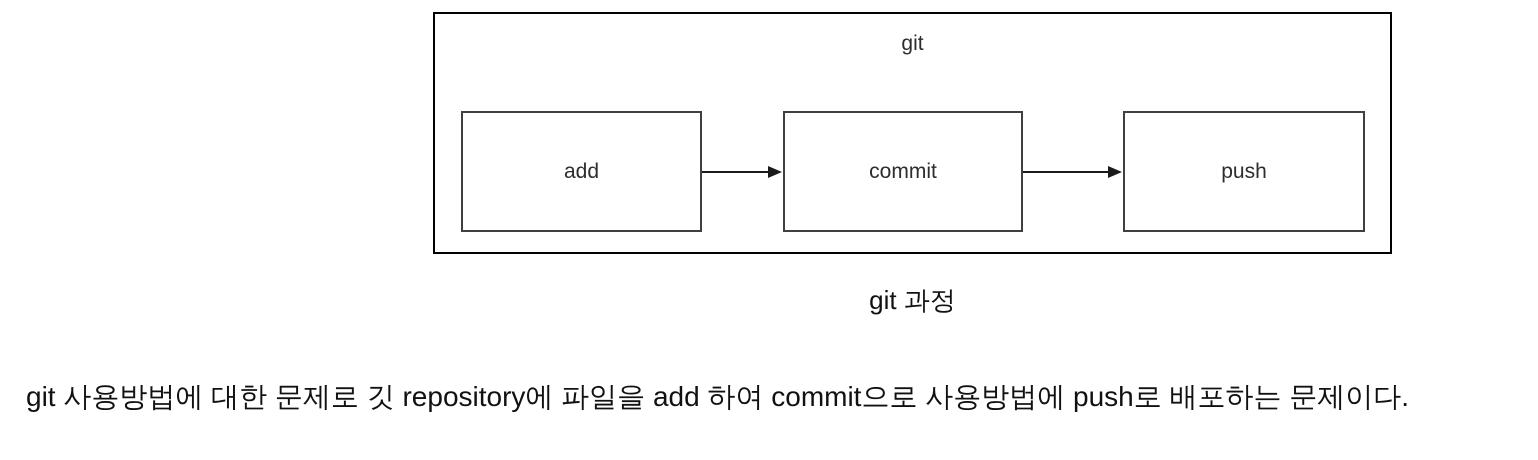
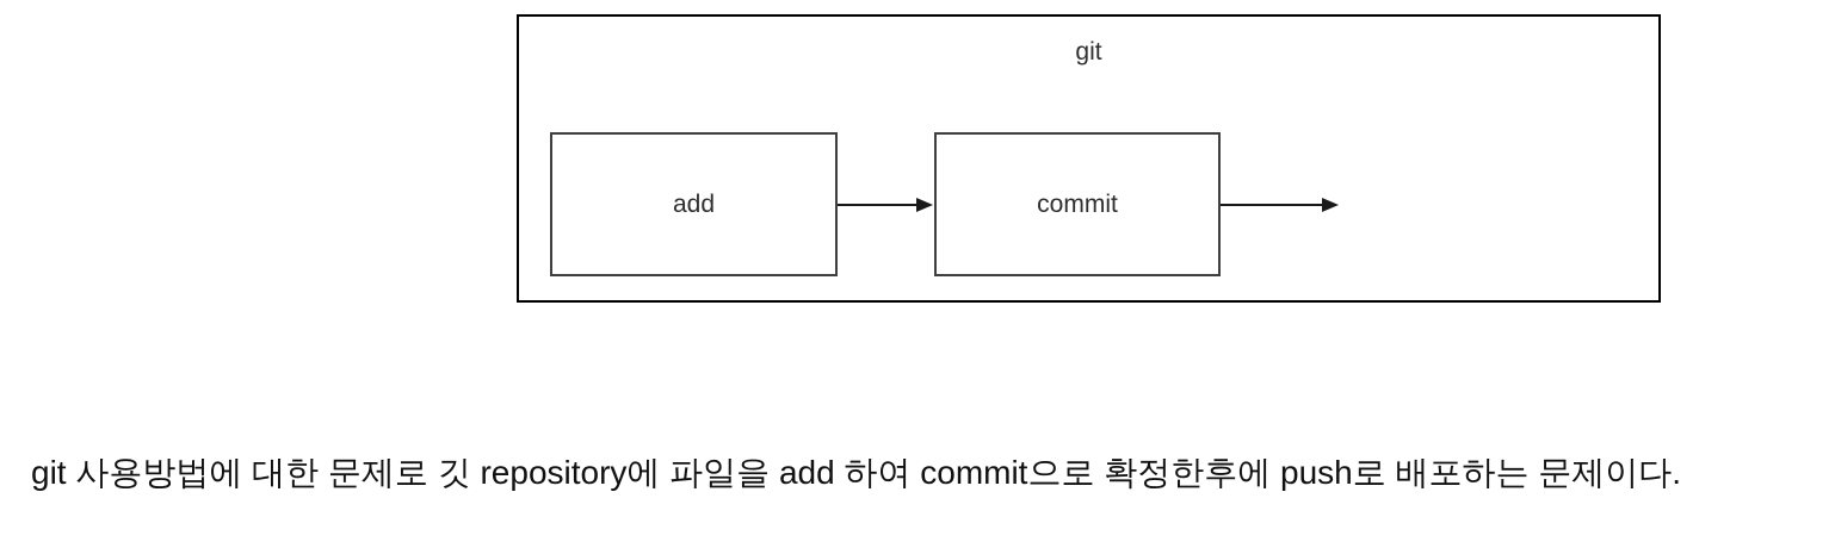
  git
  add
  commit
- push
- git 과정
- git 사용방법에 대한 문제로 깃 repository에 파일을 add 하여 commit으로 사용방법에 push로 배포하는 문제이다.
+ git 사용방법에 대한 문제로 깃 repository에 파일을 add 하여 commit으로 확정한후에 push로 배포하는 문제이다.
